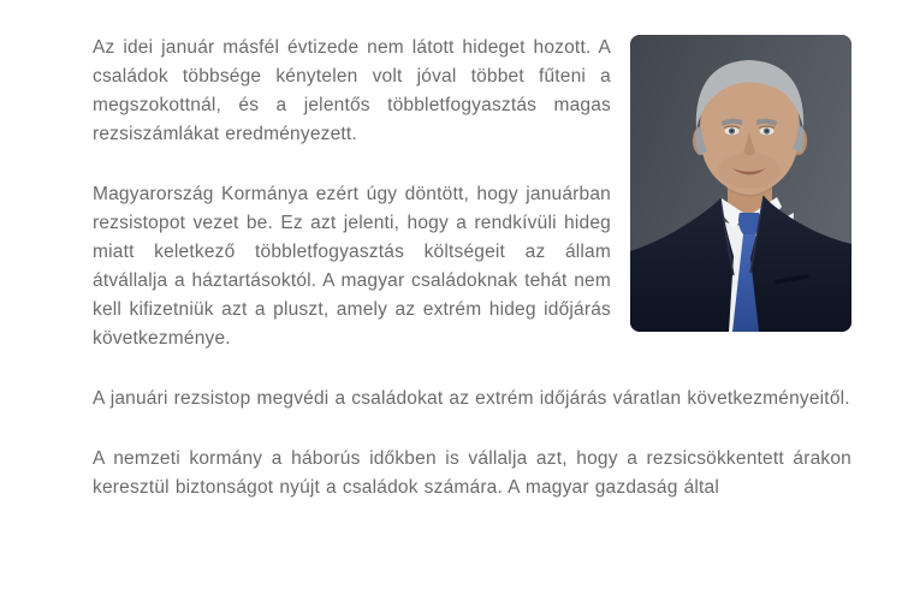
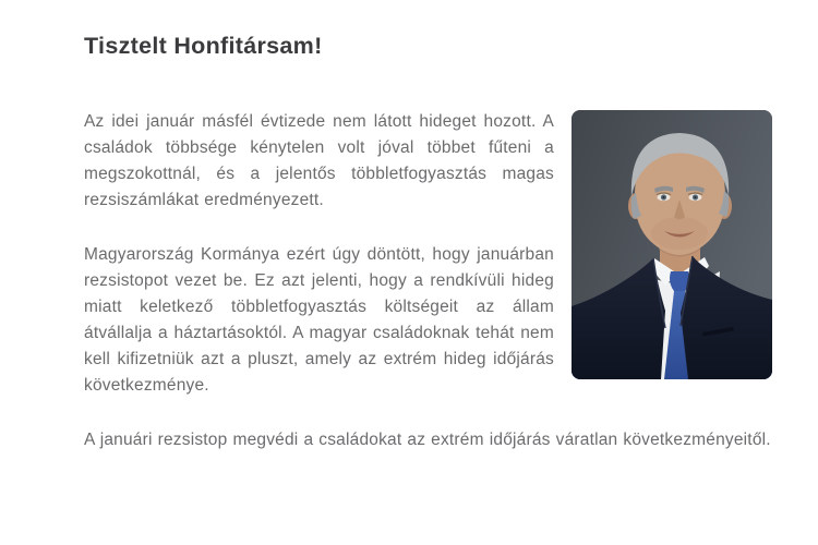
+ Tisztelt Honfitársam!
  Az idei január másfél évtizede nem látott hideget hozott. A családok többsége kénytelen volt jóval többet fűteni a megszokottnál, és a jelentős többletfogyasztás magas rezsiszámlákat eredményezett.
  Magyarország Kormánya ezért úgy döntött, hogy januárban rezsistopot vezet be. Ez azt jelenti, hogy a rendkívüli hideg miatt keletkező többletfogyasztás költségeit az állam átvállalja a háztartásoktól. A magyar családoknak tehát nem kell kifizetniük azt a pluszt, amely az extrém hideg időjárás következménye.
  A januári rezsistop megvédi a családokat az extrém időjárás váratlan következményeitől.
- A nemzeti kormány a háborús időkben is vállalja azt, hogy a rezsicsökkentett árakon keresztül biztonságot nyújt a családok számára. A magyar gazdaság által
